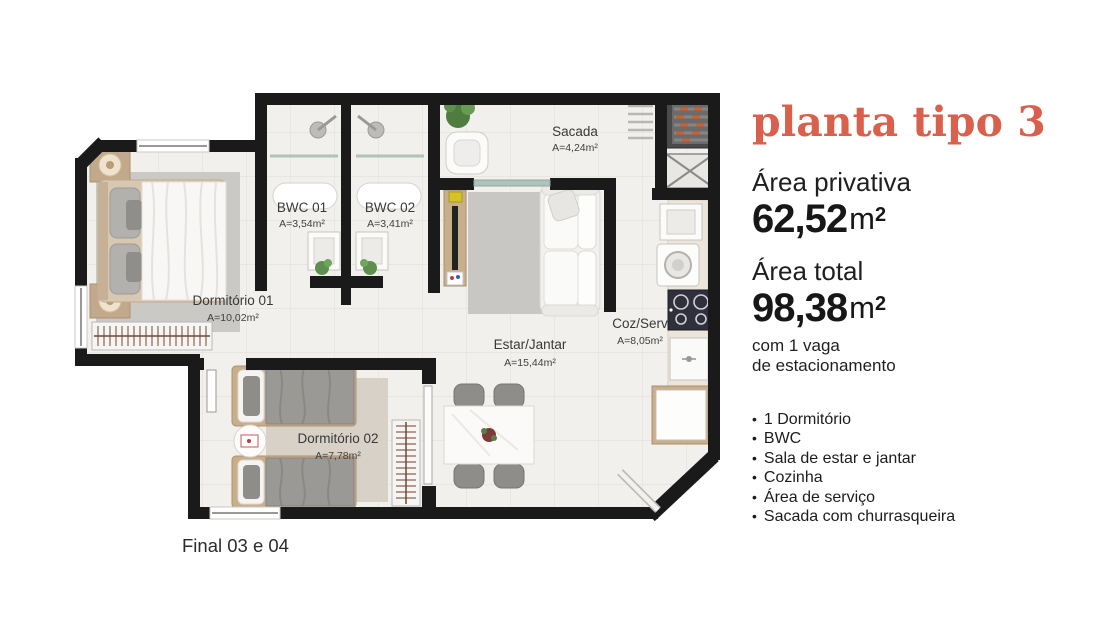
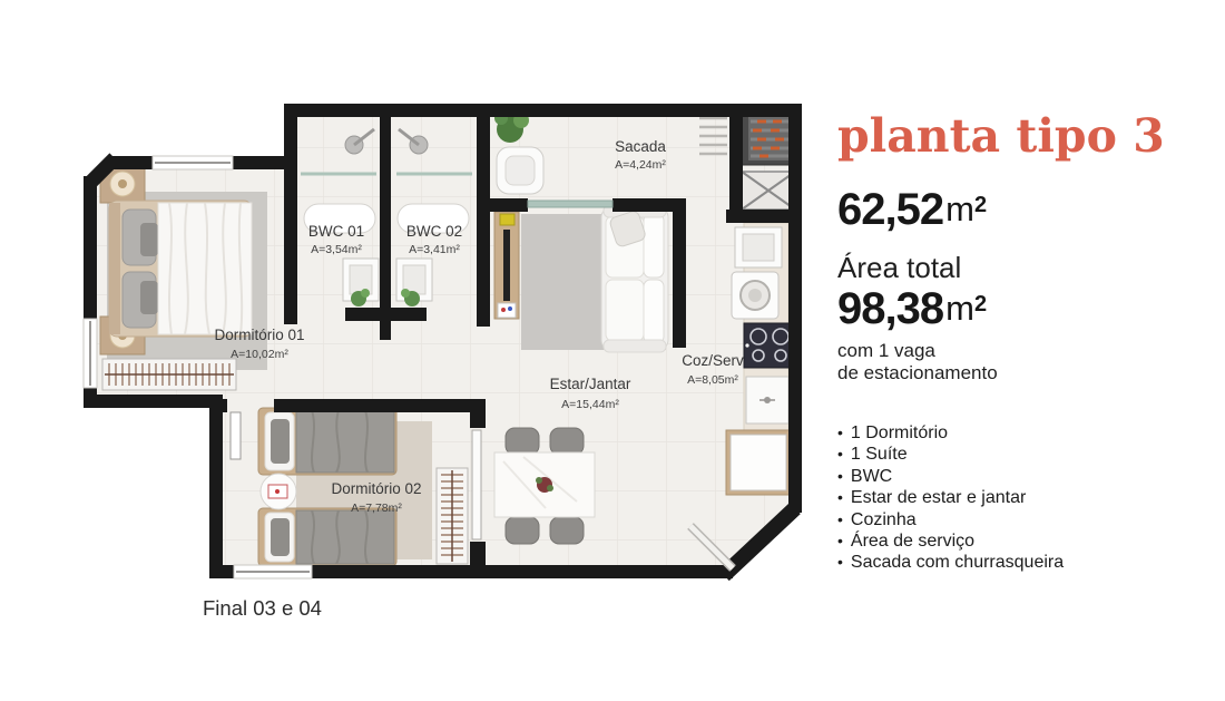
  Sacada
  A=4,24m²
  BWC 01
  A=3,54m²
  BWC 02
  A=3,41m²
  Dormitório 01
  A=10,02m²
  Dormitório 02
  A=7,78m²
  Estar/Jantar
  A=15,44m²
  Coz/Serv
  A=8,05m²
  planta tipo 3
- Área privativa
  62,52
  m
  2
  Área total
  98,38
  m
  2
  com 1 vaga
  de estacionamento
  1 Dormitório
+ 1 Suíte
  BWC
- Sala de estar e jantar
+ Estar de estar e jantar
  Cozinha
  Área de serviço
  Sacada com churrasqueira
  Final 03 e 04
